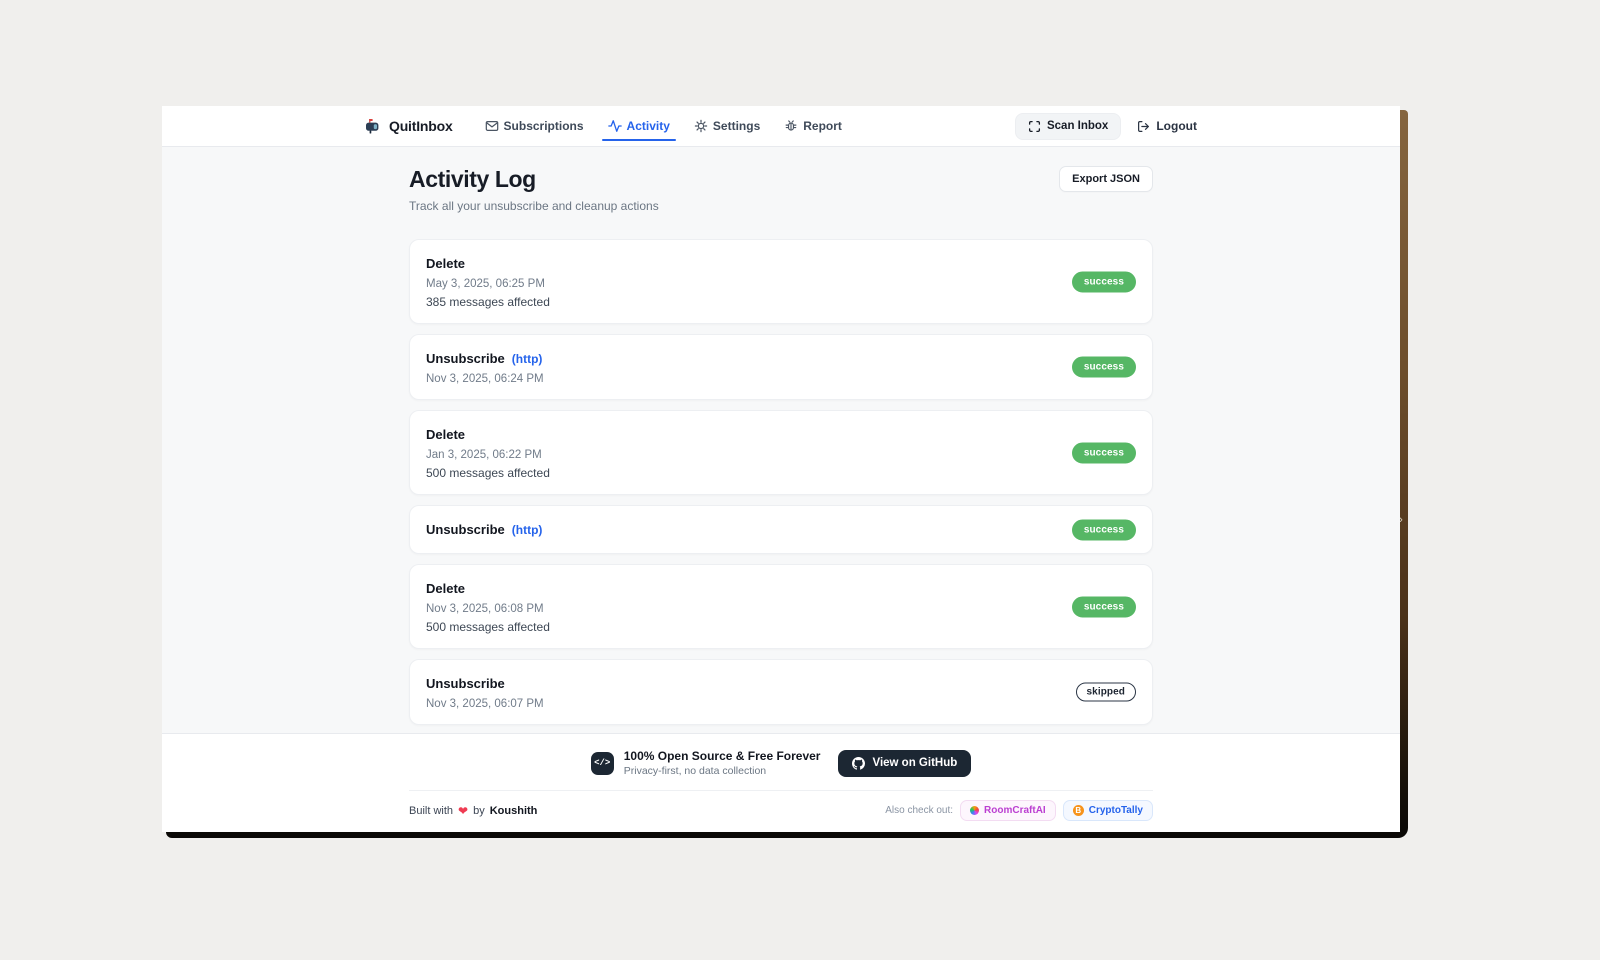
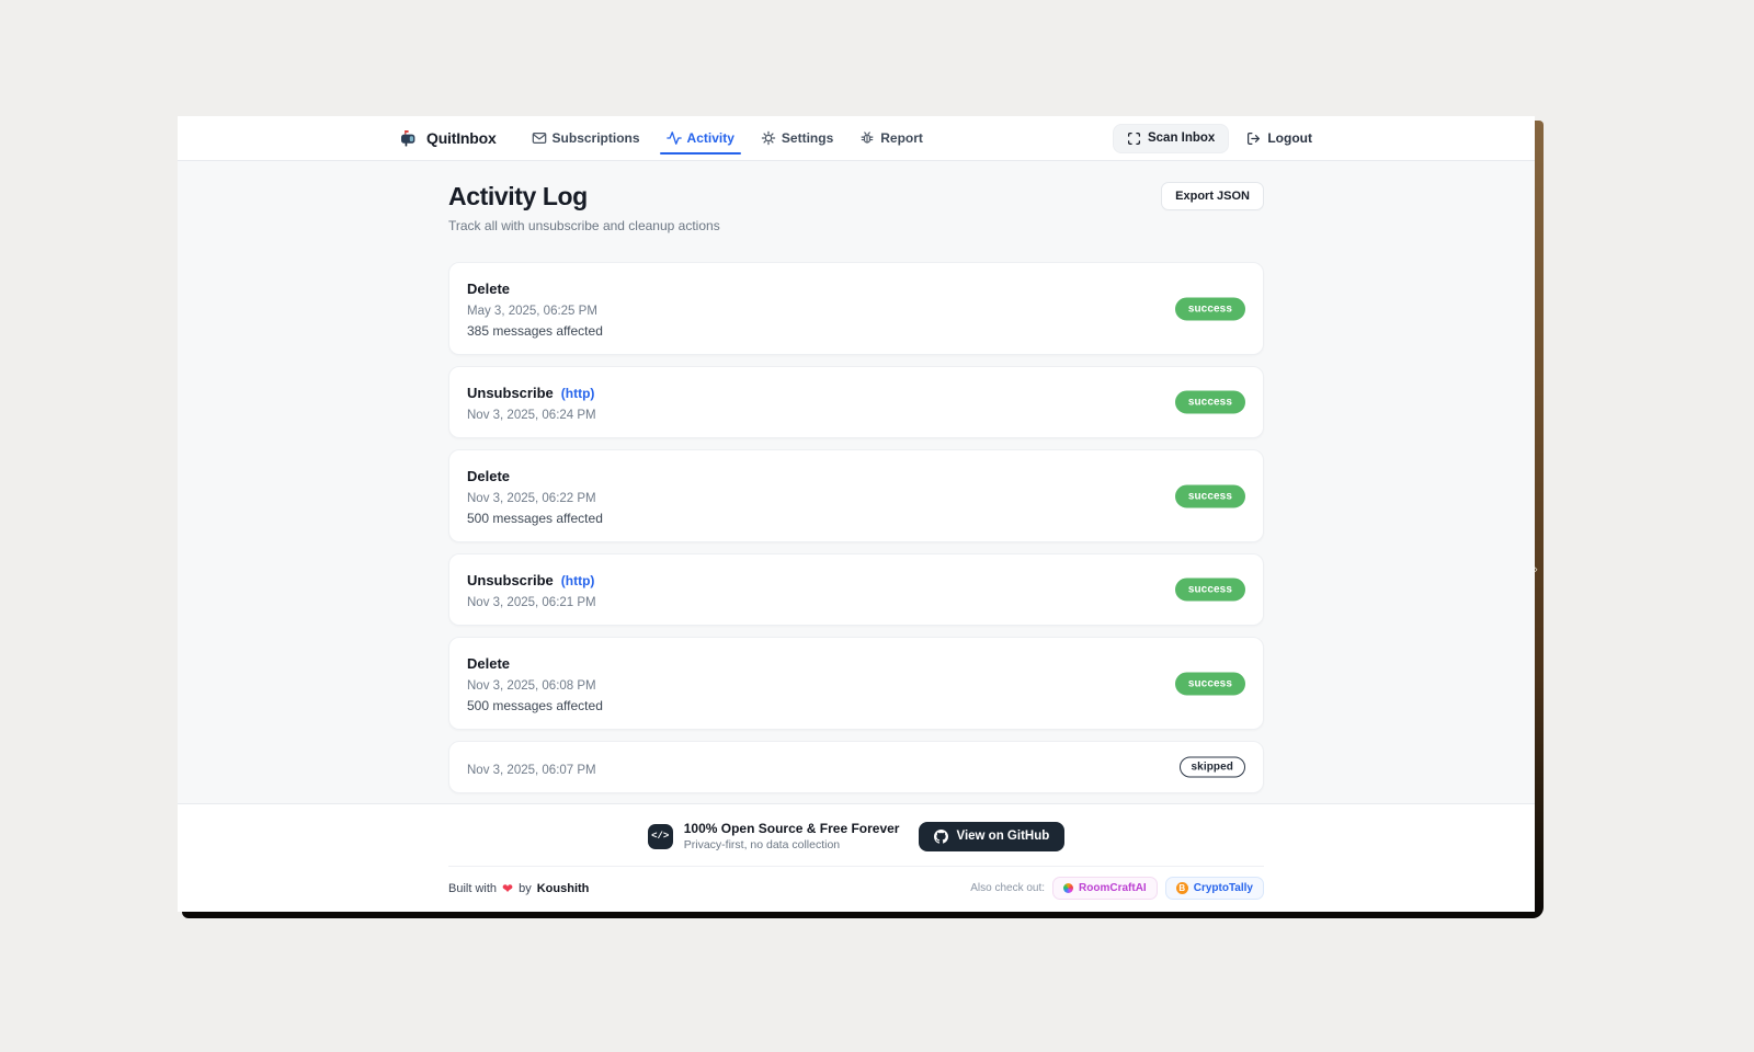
  ›
  QuitInbox
  Subscriptions
  Activity
  Settings
  Report
  Scan Inbox
  Logout
  Activity Log
- Track all your unsubscribe and cleanup actions
+ Track all with unsubscribe and cleanup actions
  Export JSON
  Delete
  May 3, 2025, 06:25 PM
  385 messages affected
  success
  Unsubscribe (http)
  Nov 3, 2025, 06:24 PM
  success
  Delete
- Jan 3, 2025, 06:22 PM
+ Nov 3, 2025, 06:22 PM
  500 messages affected
  success
  Unsubscribe (http)
+ Nov 3, 2025, 06:21 PM
  success
  Delete
  Nov 3, 2025, 06:08 PM
  500 messages affected
  success
- Unsubscribe
  Nov 3, 2025, 06:07 PM
  skipped
  </>
  100% Open Source & Free Forever
  Privacy-first, no data collection
  View on GitHub
  Built with
  ❤
  by
  Koushith
  Also check out:
  RoomCraftAI
  B
  CryptoTally
